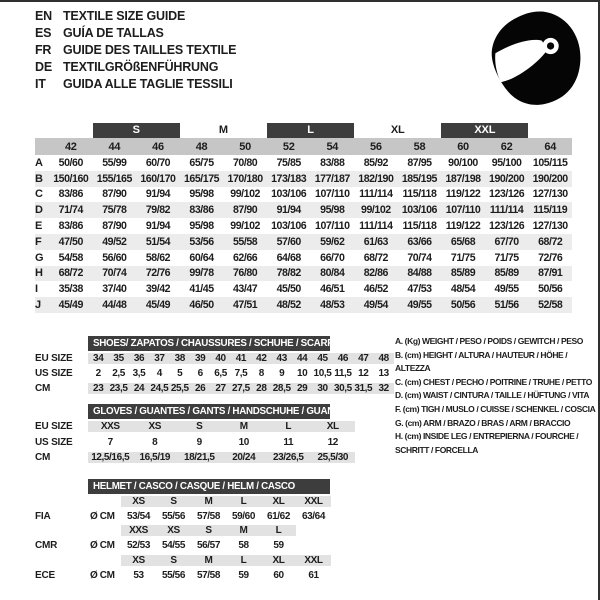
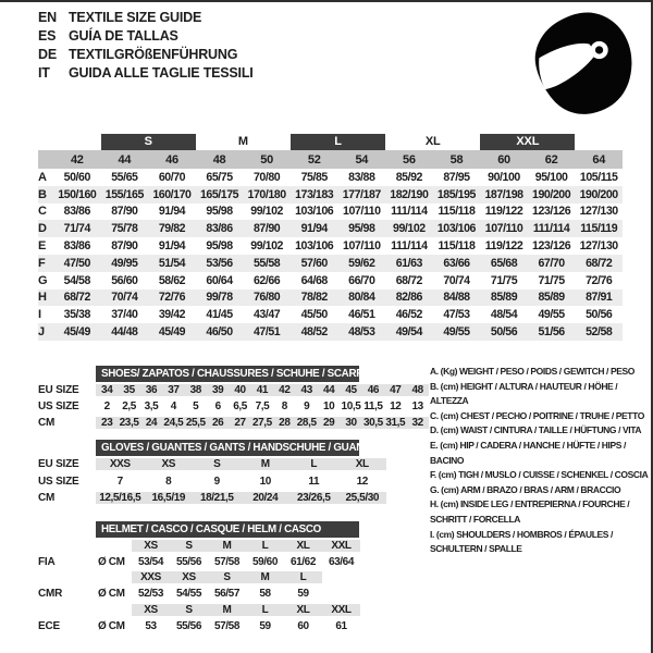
  EN
  TEXTILE SIZE GUIDE
  ES
  GUÍA DE TALLAS
- FR
- GUIDE DES TAILLES TEXTILE
  DE
  TEXTILGRÖßENFÜHRUNG
  IT
  GUIDA ALLE TAGLIE TESSILI
  S
  M
  L
  XL
  XXL
  42
  44
  46
  48
  50
  52
  54
  56
  58
  60
  62
  64
  A
  50/60
- 55/99
+ 55/65
  60/70
  65/75
  70/80
  75/85
  83/88
  85/92
  87/95
  90/100
  95/100
  105/115
  B
  150/160
  155/165
  160/170
  165/175
  170/180
  173/183
  177/187
  182/190
  185/195
  187/198
  190/200
  190/200
  C
  83/86
  87/90
  91/94
  95/98
  99/102
  103/106
  107/110
  111/114
  115/118
  119/122
  123/126
  127/130
  D
  71/74
  75/78
  79/82
  83/86
  87/90
  91/94
  95/98
  99/102
  103/106
  107/110
  111/114
  115/119
  E
  83/86
  87/90
  91/94
  95/98
  99/102
  103/106
  107/110
  111/114
  115/118
  119/122
  123/126
  127/130
  F
  47/50
- 49/52
+ 49/95
  51/54
  53/56
  55/58
  57/60
  59/62
  61/63
  63/66
  65/68
  67/70
  68/72
  G
  54/58
  56/60
  58/62
  60/64
  62/66
  64/68
  66/70
  68/72
  70/74
  71/75
  71/75
  72/76
  H
  68/72
  70/74
  72/76
  99/78
  76/80
  78/82
  80/84
  82/86
  84/88
  85/89
  85/89
  87/91
  I
  35/38
  37/40
  39/42
  41/45
  43/47
  45/50
  46/51
  46/52
  47/53
  48/54
  49/55
  50/56
  J
  45/49
  44/48
  45/49
  46/50
  47/51
  48/52
  48/53
  49/54
  49/55
  50/56
  51/56
  52/58
  SHOES/ ZAPATOS / CHAUSSURES / SCHUHE / SCARPE
  EU SIZE
  34
  35
  36
  37
  38
  39
  40
  41
  42
  43
  44
  45
  46
  47
  48
  US SIZE
  2
  2,5
  3,5
  4
  5
  6
  6,5
  7,5
  8
  9
  10
  10,5
  11,5
  12
  13
  CM
  23
  23,5
  24
  24,5
  25,5
  26
  27
  27,5
  28
  28,5
  29
  30
  30,5
  31,5
  32
  GLOVES / GUANTES / GANTS / HANDSCHUHE / GUANTI
  EU SIZE
  XXS
  XS
  S
  M
  L
  XL
  US SIZE
  7
  8
  9
  10
  11
  12
  CM
  12,5/16,5
  16,5/19
  18/21,5
  20/24
  23/26,5
  25,5/30
  HELMET / CASCO / CASQUE / HELM / CASCO
  XS
  S
  M
  L
  XL
  XXL
  FIA
  Ø CM
  53/54
  55/56
  57/58
  59/60
  61/62
  63/64
  XXS
  XS
  S
  M
  L
  CMR
  Ø CM
  52/53
  54/55
  56/57
  58
  59
  XS
  S
  M
  L
  XL
  XXL
  ECE
  Ø CM
  53
  55/56
  57/58
  59
  60
  61
  A. (Kg) WEIGHT / PESO / POIDS / GEWITCH / PESO
  B. (cm) HEIGHT / ALTURA / HAUTEUR / HÖHE / ALTEZZA
  C. (cm) CHEST / PECHO / POITRINE / TRUHE / PETTO
  D. (cm) WAIST / CINTURA / TAILLE / HÜFTUNG / VITA
+ E. (cm) HIP / CADERA / HANCHE / HÜFTE / HIPS / BACINO
  F. (cm) TIGH / MUSLO / CUISSE / SCHENKEL / COSCIA
  G. (cm) ARM / BRAZO / BRAS / ARM / BRACCIO
  H. (cm) INSIDE LEG / ENTREPIERNA / FOURCHE / SCHRITT / FORCELLA
+ I. (cm) SHOULDERS / HOMBROS / ÉPAULES / SCHULTERN / SPALLE
